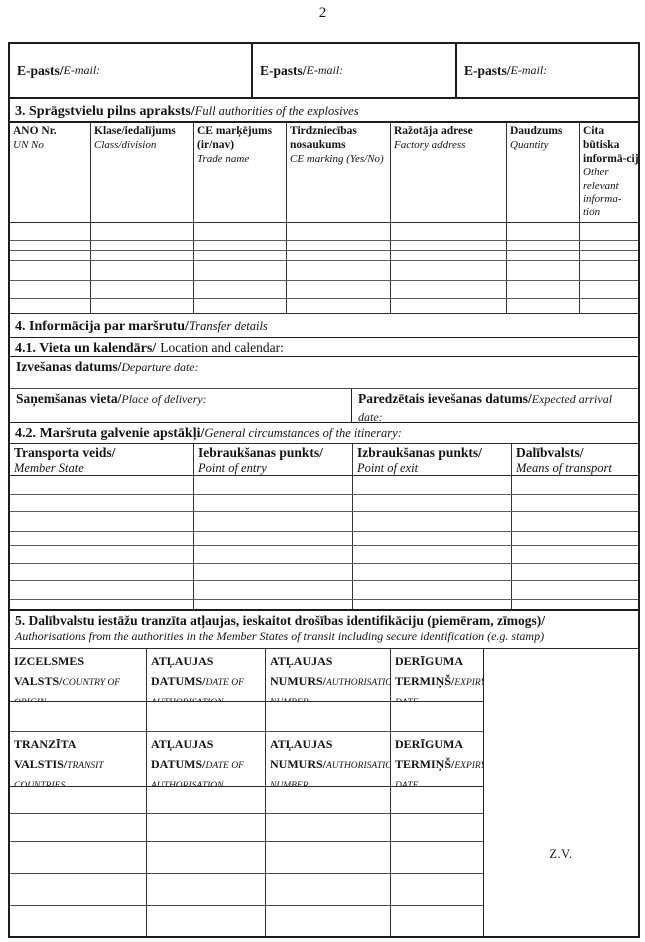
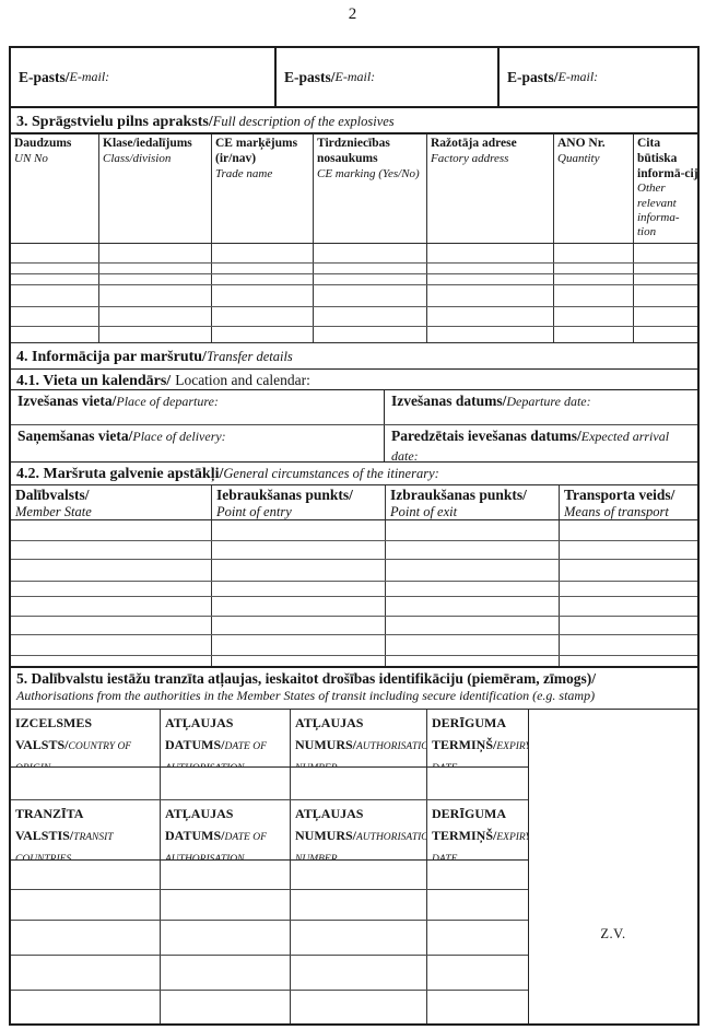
  2
  E-pasts/
  E-mail:
  E-pasts/
  E-mail:
  E-pasts/
  E-mail:
- 3. Sprāgstvielu pilns apraksts/Full authorities of the explosives
+ 3. Sprāgstvielu pilns apraksts/Full description of the explosives
- ANO Nr.
+ Daudzums
  UN No
  Klase/iedalījums
  Class/division
  CE marķējums (ir/nav)
  Trade name
  Tirdzniecības nosaukums
  CE marking (Yes/No)
  Ražotāja adrese
  Factory address
- Daudzums
+ ANO Nr.
  Quantity
  Cita būtiska informā‑cij
  Other relevant informa-tion
  4. Informācija par maršrutu/Transfer details
  4.1. Vieta un kalendārs/ Location and calendar:
+ Izvešanas vieta/Place of departure:
  Izvešanas datums/Departure date:
  Saņemšanas vieta/Place of delivery:
  Paredzētais ievešanas datums/Expected arrival date:
  4.2. Maršruta galvenie apstākļi/General circumstances of the itinerary:
- Transporta veids/
+ Dalībvalsts/
  Member State
  Iebraukšanas punkts/
  Point of entry
  Izbraukšanas punkts/
  Point of exit
- Dalībvalsts/
+ Transporta veids/
  Means of transport
  5. Dalībvalstu iestāžu tranzīta atļaujas, ieskaitot drošības identifikāciju (piemēram, zīmogs)/
  Authorisations from the authorities in the Member States of transit including secure identification (e.g. stamp)
  IZCELSMES VALSTS/COUNTRY OF
  ATĻAUJAS NUMURS/AUTHORISATIO
  DERĪGUMA TERMIŅŠ/EXPIR
  TRANZĪTA VALSTIS/TRANSIT
  ATĻAUJAS NUMURS/AUTHORISATIO
  DERĪGUMA TERMIŅŠ/EXPIR
  Z.V.
